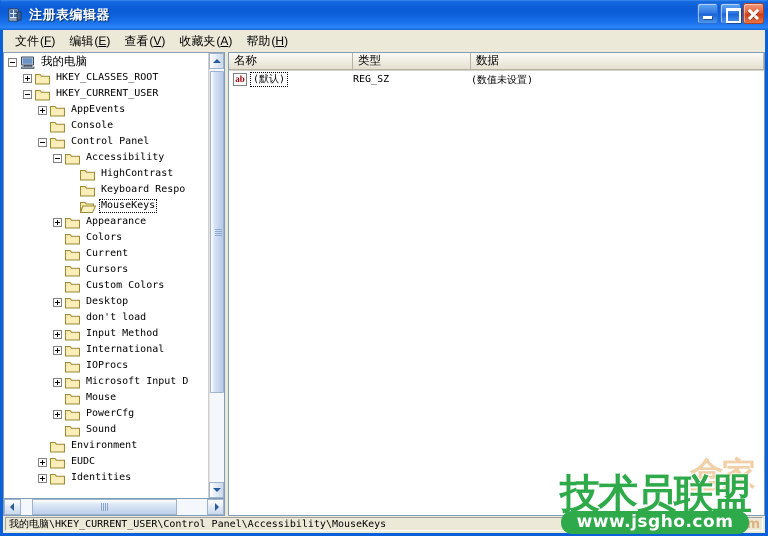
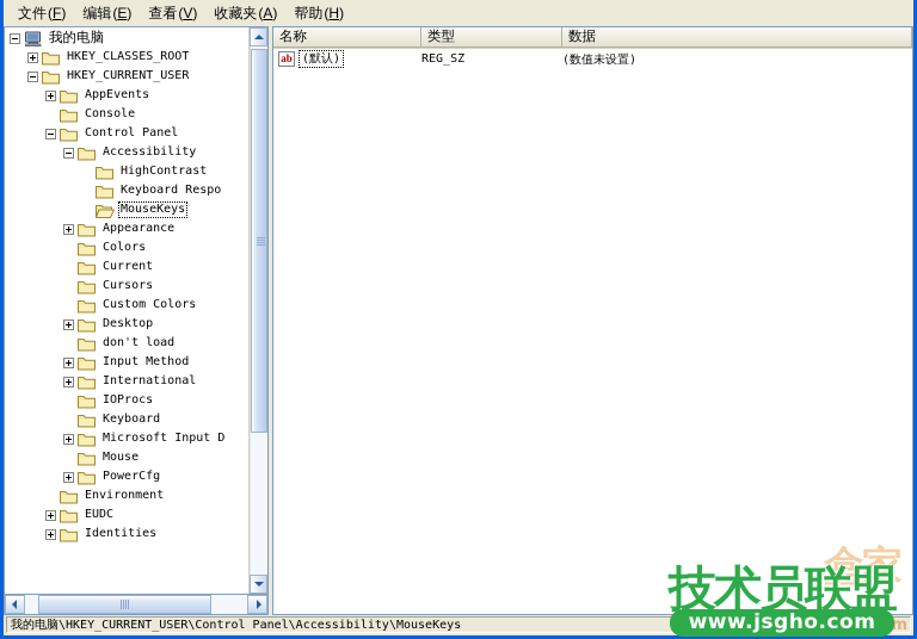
- 注册表编辑器
  文件(F)
  编辑(E)
  查看(V)
  收藏夹(A)
  帮助(H)
  我的电脑
  HKEY_CLASSES_ROOT
  HKEY_CURRENT_USER
  AppEvents
  Console
  Control Panel
  Accessibility
  HighContrast
  Keyboard Respo
  MouseKeys
  Appearance
  Colors
  Current
  Cursors
  Custom Colors
  Desktop
  don't load
  Input Method
  International
  IOProcs
+ Keyboard
  Microsoft Input D
  Mouse
  PowerCfg
- Sound
  Environment
  EUDC
  Identities
  名称
  类型
  数据
  ab
  (默认)
  REG_SZ
  (数值未设置)
  盒家
  我的电脑\HKEY_CURRENT_USER\Control Panel\Accessibility\MouseKeys
  技术员联盟
  www.jsgho.com
